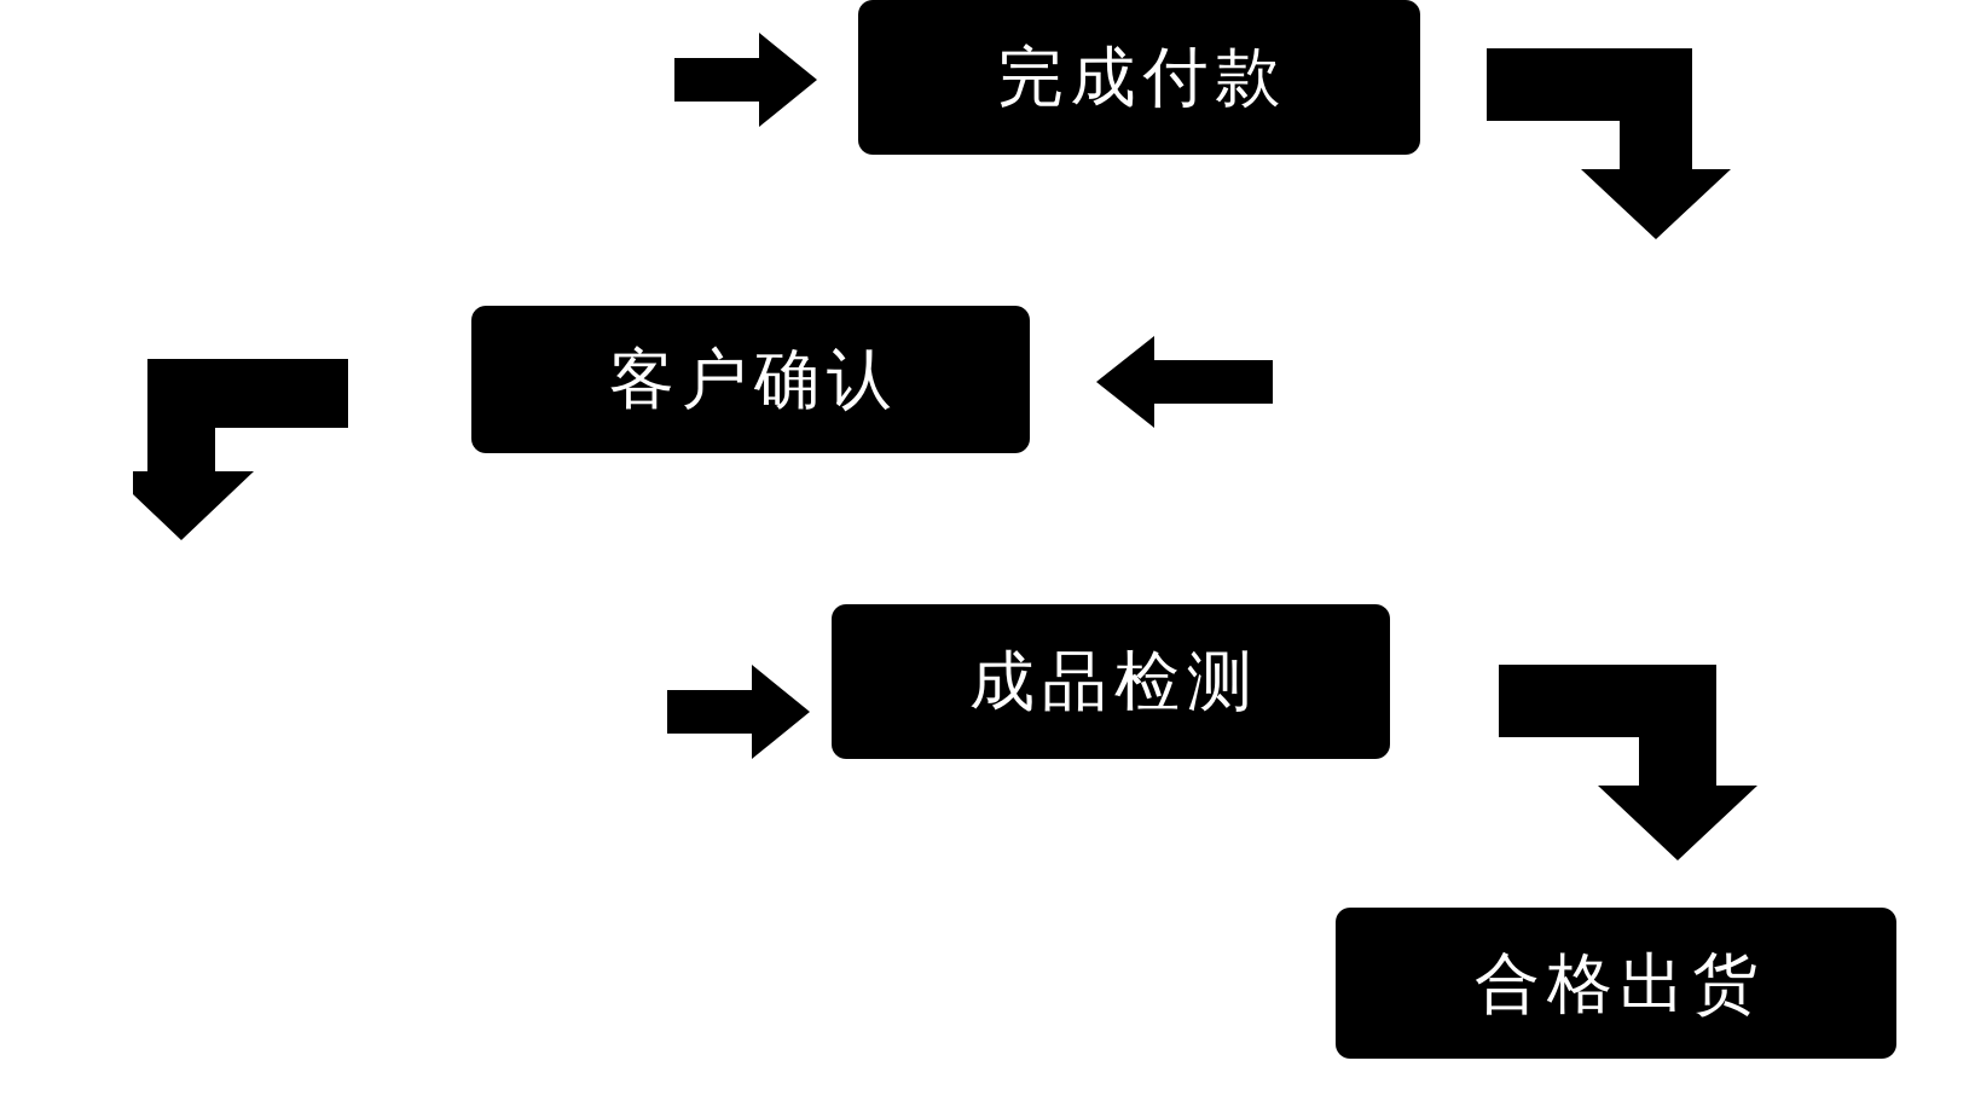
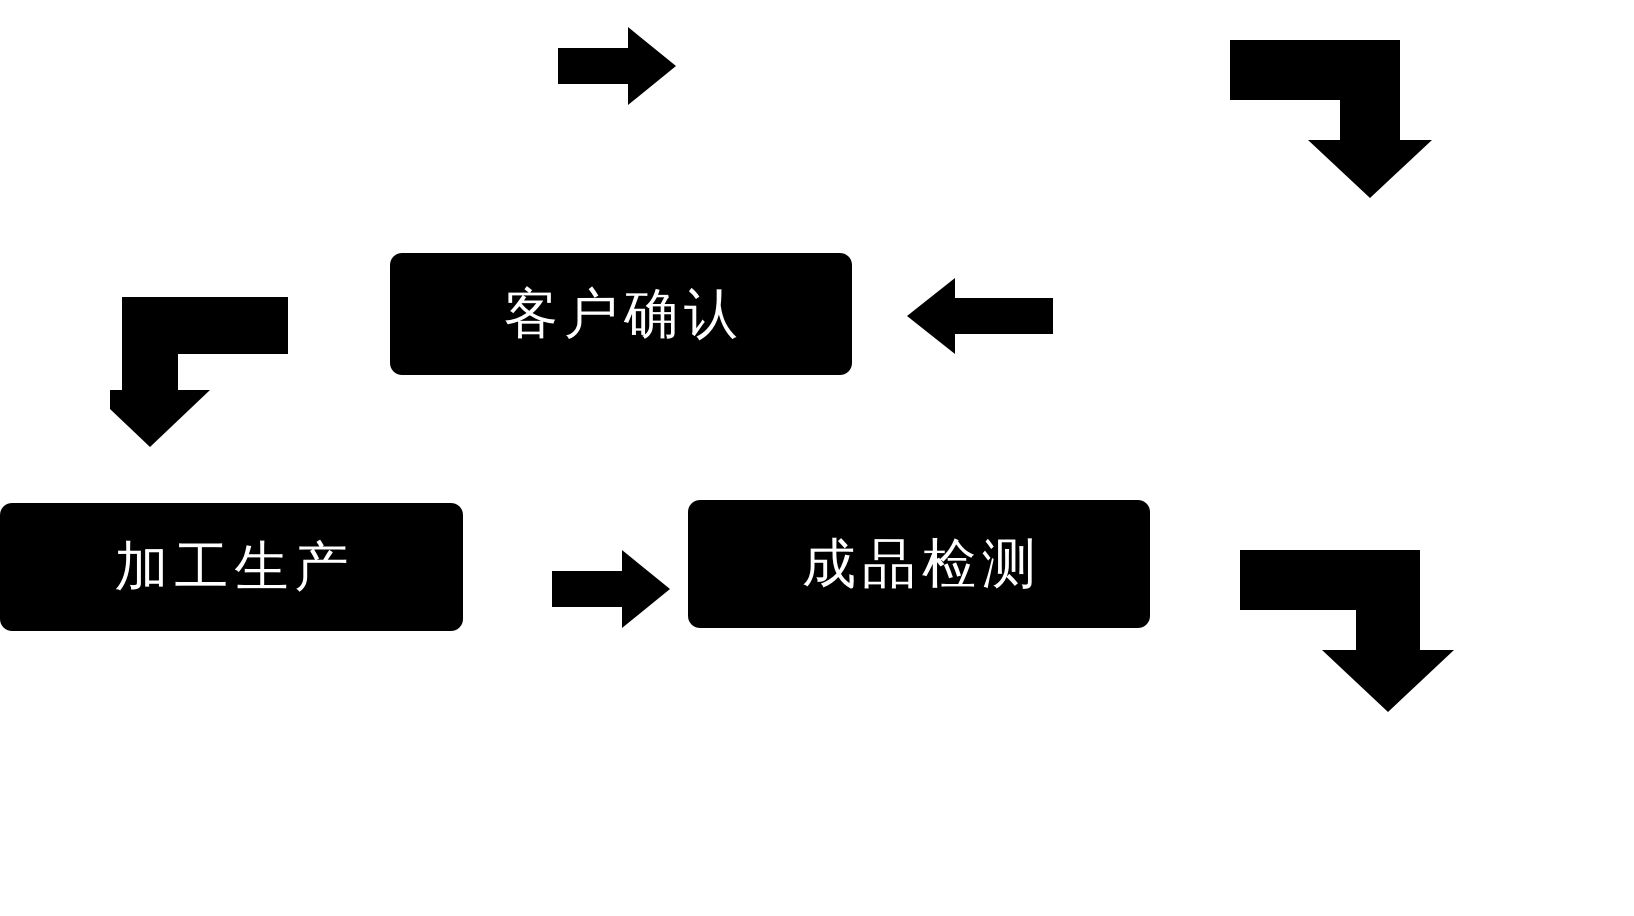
- 完成付款
  客户确认
+ 加工生产
  成品检测
- 合格出货
